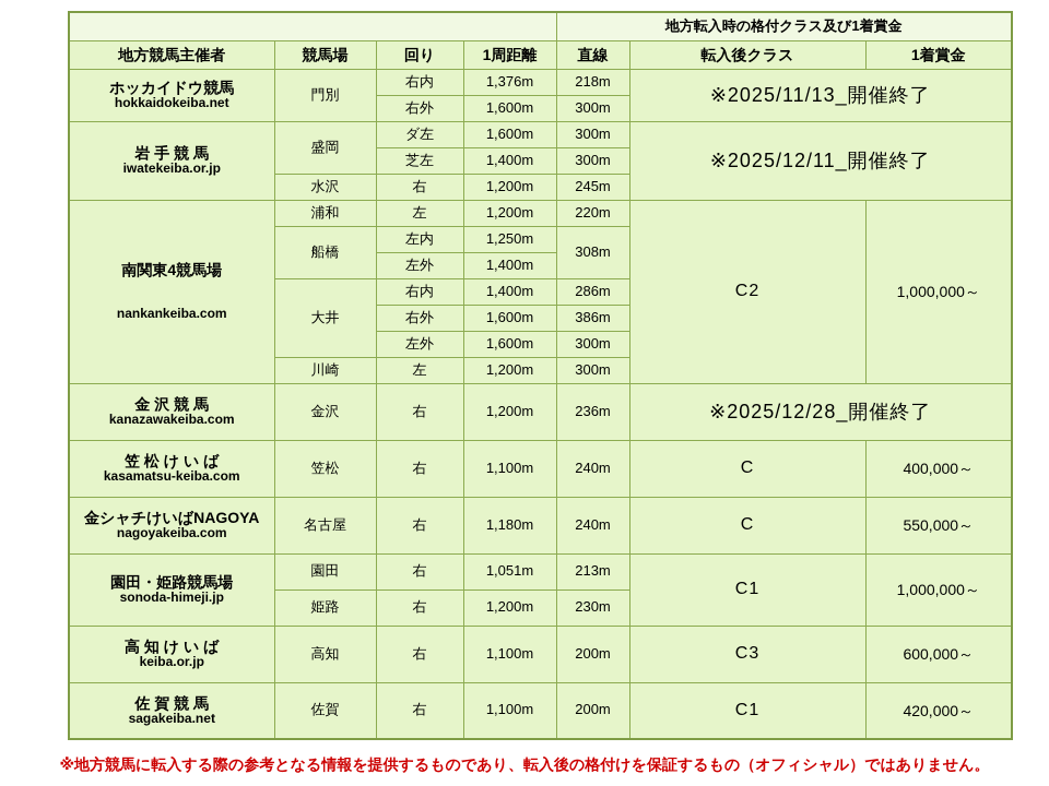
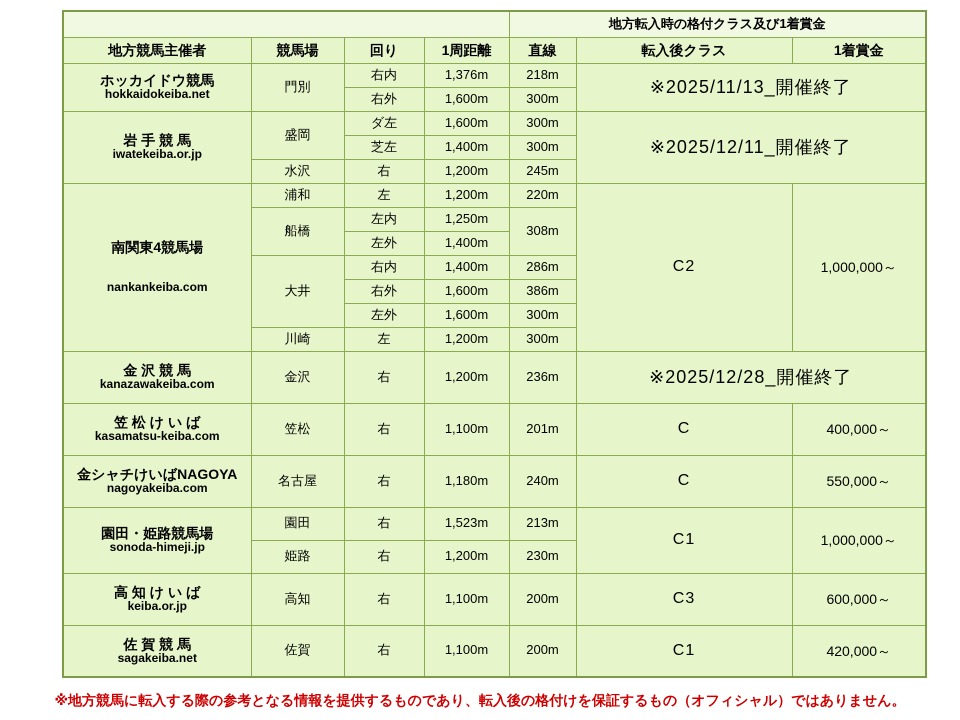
  	地方転入時の格付クラス及び1着賞金
  地方競馬主催者	競馬場	回り	1周距離	直線	転入後クラス	1着賞金
  ホッカイドウ競馬 hokkaidokeiba.net	門別	右内	1,376m	218m	※2025/11/13_開催終了
  右外	1,600m	300m
  岩 手 競 馬 iwatekeiba.or.jp	盛岡	ダ左	1,600m	300m	※2025/12/11_開催終了
  芝左	1,400m	300m
  水沢	右	1,200m	245m
  南関東4競馬場 nankankeiba.com	浦和	左	1,200m	220m	C2	1,000,000～
  船橋	左内	1,250m	308m
  左外	1,400m
  大井	右内	1,400m	286m
  右外	1,600m	386m
  左外	1,600m	300m
  川崎	左	1,200m	300m
  金 沢 競 馬 kanazawakeiba.com	金沢	右	1,200m	236m	※2025/12/28_開催終了
- 笠 松 け い ば kasamatsu-keiba.com	笠松	右	1,100m	240m	C	400,000～
+ 笠 松 け い ば kasamatsu-keiba.com	笠松	右	1,100m	201m	C	400,000～
  金シャチけいばNAGOYA nagoyakeiba.com	名古屋	右	1,180m	240m	C	550,000～
- 園田・姫路競馬場 sonoda-himeji.jp	園田	右	1,051m	213m	C1	1,000,000～
+ 園田・姫路競馬場 sonoda-himeji.jp	園田	右	1,523m	213m	C1	1,000,000～
  姫路	右	1,200m	230m
  高 知 け い ば keiba.or.jp	高知	右	1,100m	200m	C3	600,000～
  佐 賀 競 馬 sagakeiba.net	佐賀	右	1,100m	200m	C1	420,000～
  ※地方競馬に転入する際の参考となる情報を提供するものであり、転入後の格付けを保証するもの（オフィシャル）ではありません。
